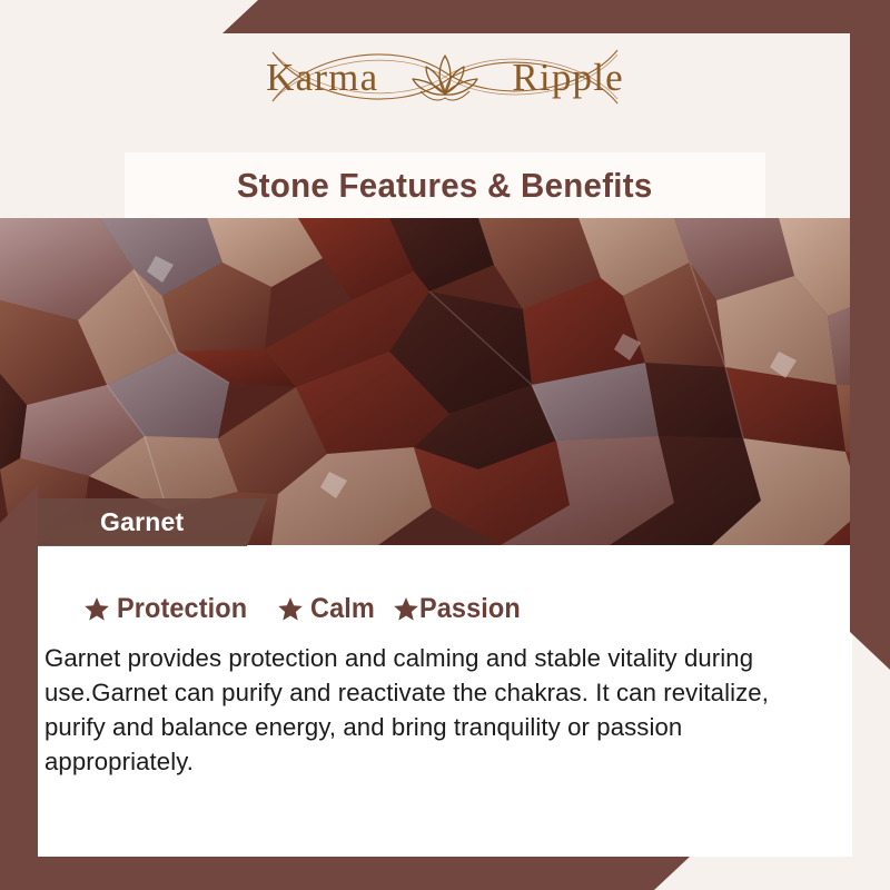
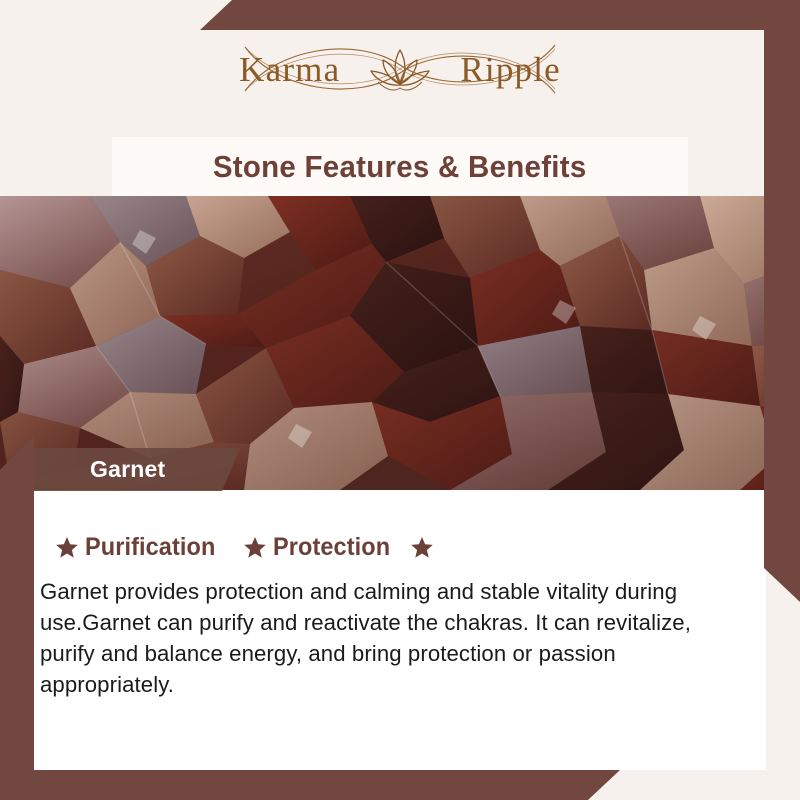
  Karma
  Ripple
  Stone Features & Benefits
  Garnet
+ Purification
  Protection
- Calm
- Passion
- Garnet provides protection and calming and stable vitality during use.Garnet can purify and reactivate the chakras. It can revitalize, purify and balance energy, and bring tranquility or passion appropriately.
+ Garnet provides protection and calming and stable vitality during use.Garnet can purify and reactivate the chakras. It can revitalize, purify and balance energy, and bring protection or passion appropriately.
